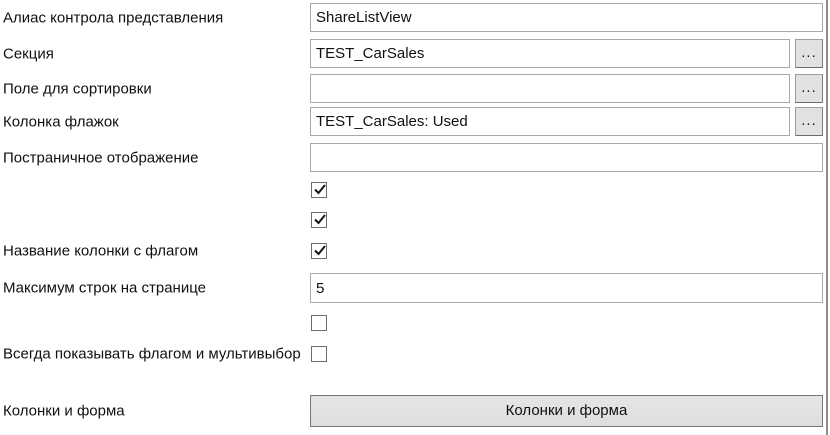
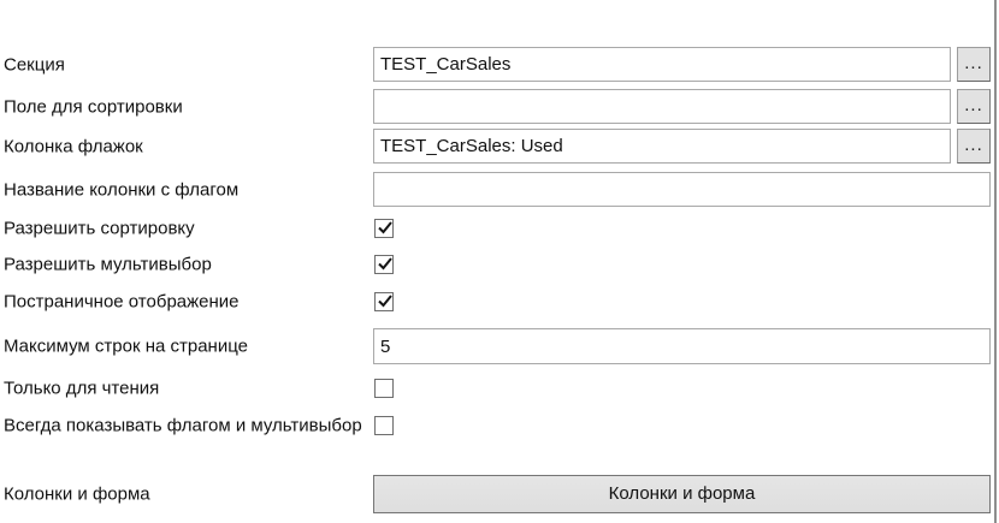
- Алиас контрола представления
- ShareListView
  Секция
  TEST_CarSales
  ...
  Поле для сортировки
  ...
  Колонка флажок
  TEST_CarSales: Used
  ...
- Постраничное отображение
+ Название колонки с флагом
+ Разрешить сортировку
+ Разрешить мультивыбор
- Название колонки с флагом
+ Постраничное отображение
  Максимум строк на странице
  5
+ Только для чтения
  Всегда показывать флагом и мультивыбор
  Колонки и форма
  Колонки и форма
